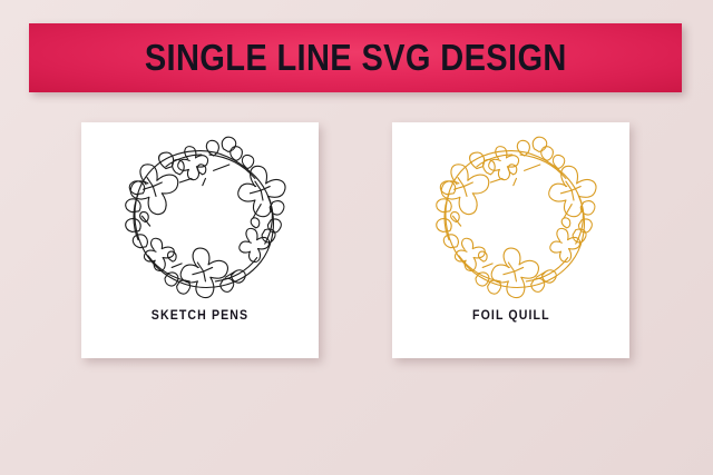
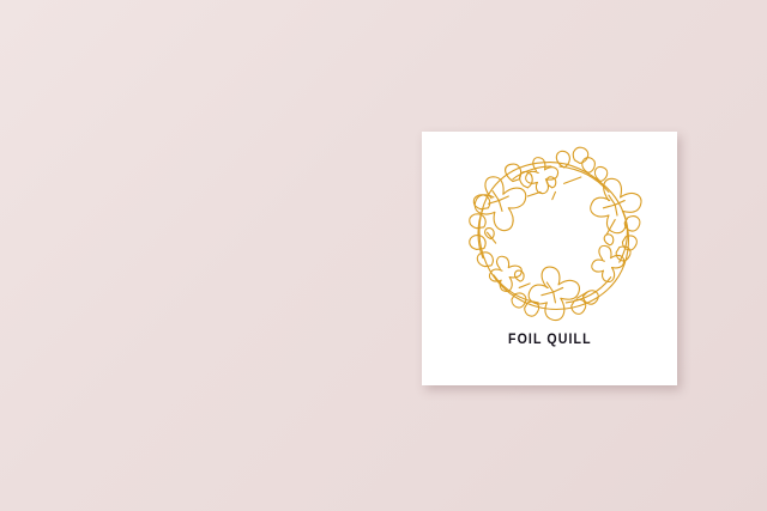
- SINGLE LINE SVG DESIGN
- SKETCH PENS
  FOIL QUILL
